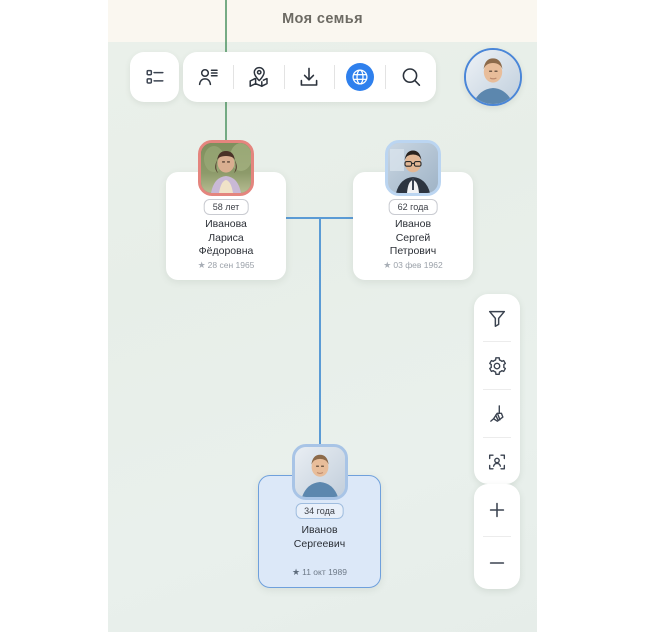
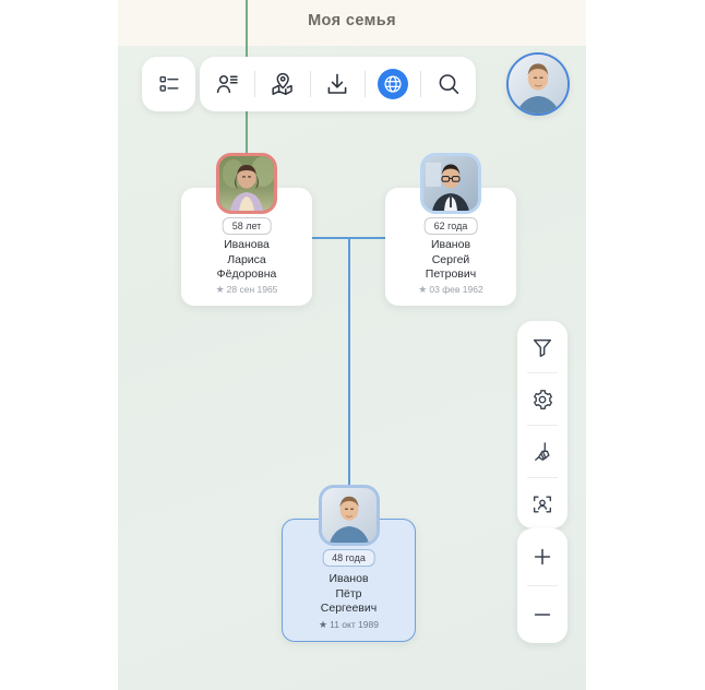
  Моя семья
  58 лет
  Иванова
  Лариса
  Фёдоровна
  ★ 28 сен 1965
  62 года
  Иванов
  Сергей
  Петрович
  ★ 03 фев 1962
- 34 года
+ 48 года
  Иванов
+ Пётр
  Сергеевич
  ★ 11 окт 1989
